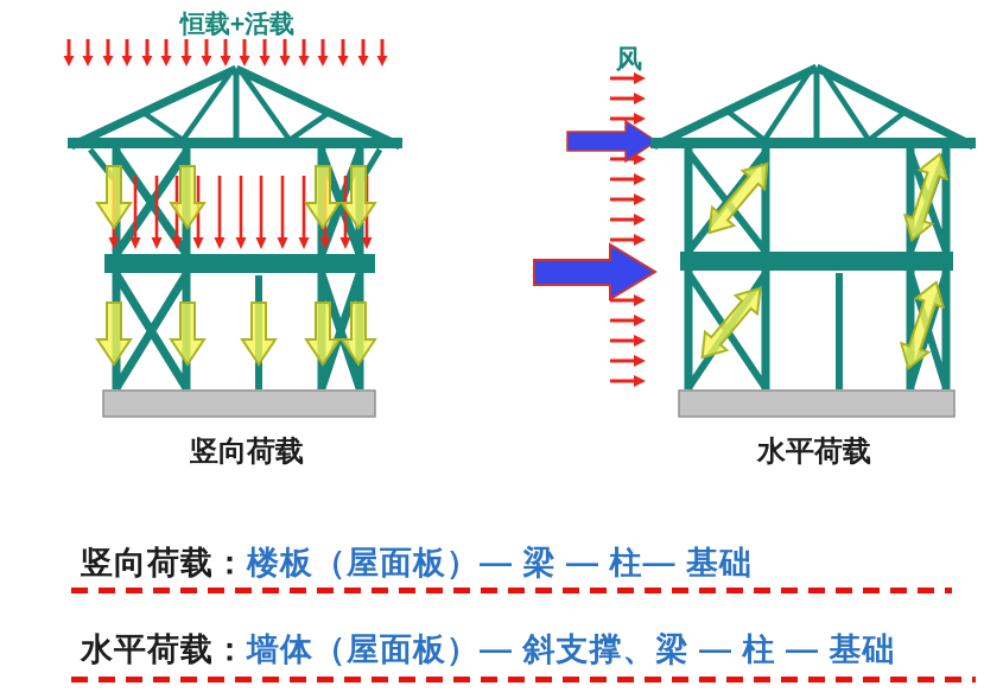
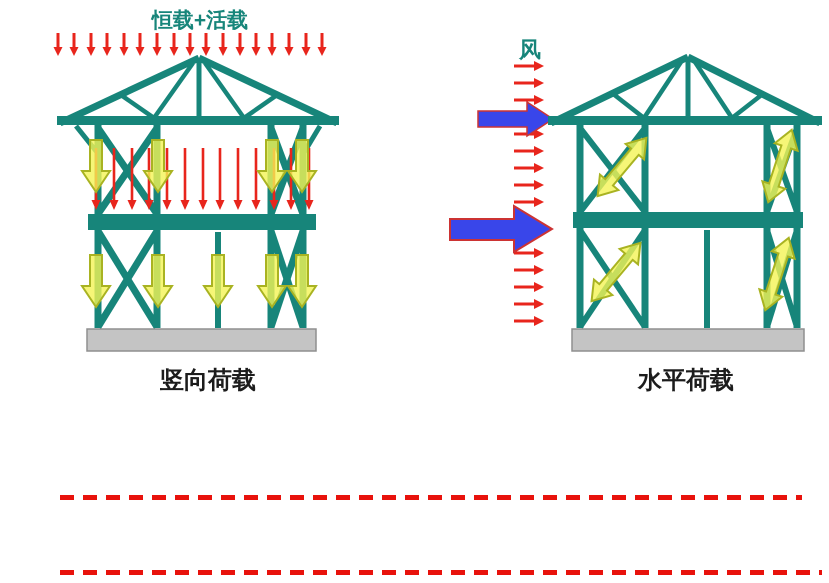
  恒载+活载
  竖向荷载
  风
  水平荷载
- 竖向荷载：楼板（屋面板）— 梁 — 柱— 基础
- 水平荷载：墙体（屋面板）— 斜支撑、梁 — 柱 — 基础
